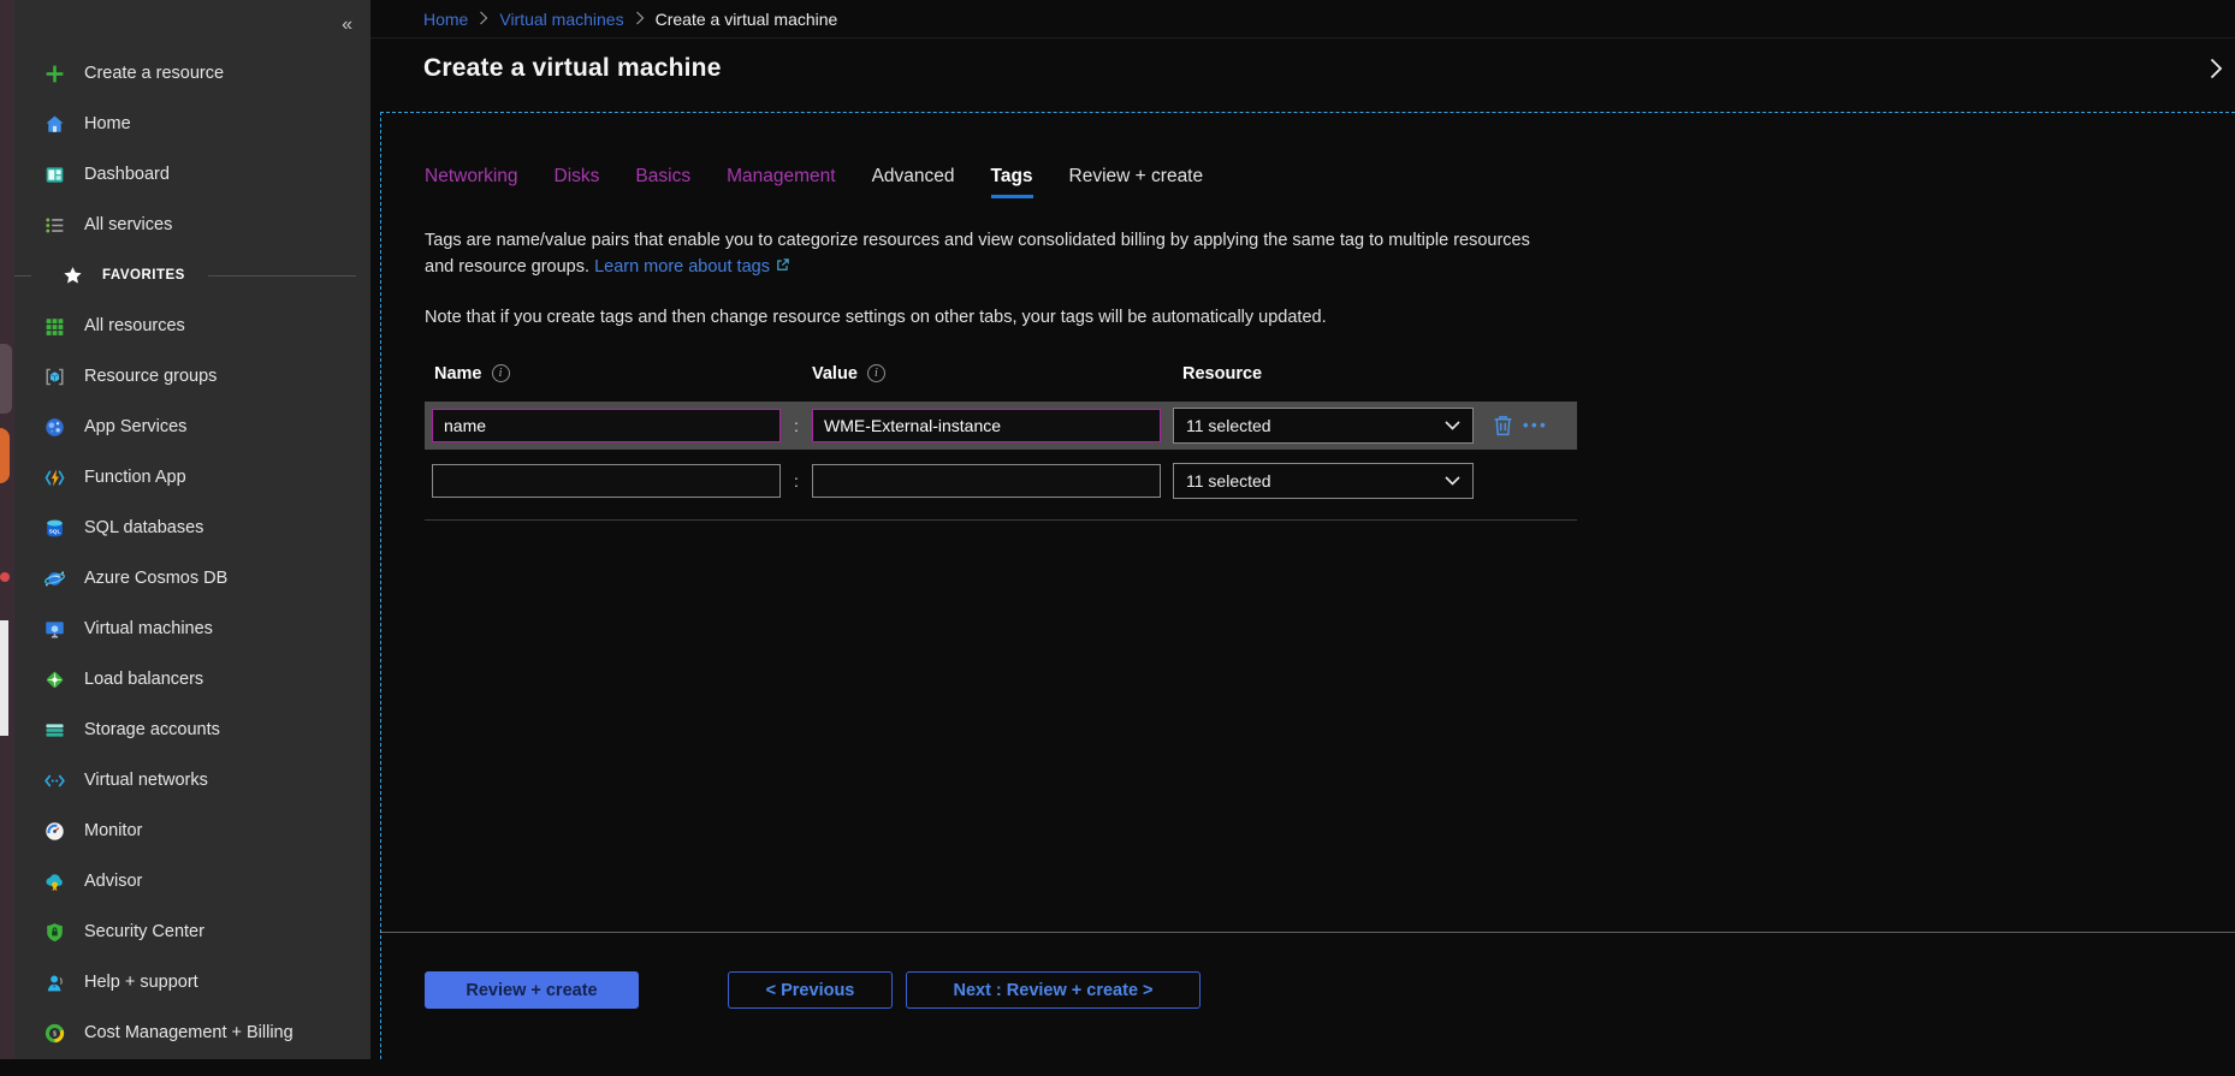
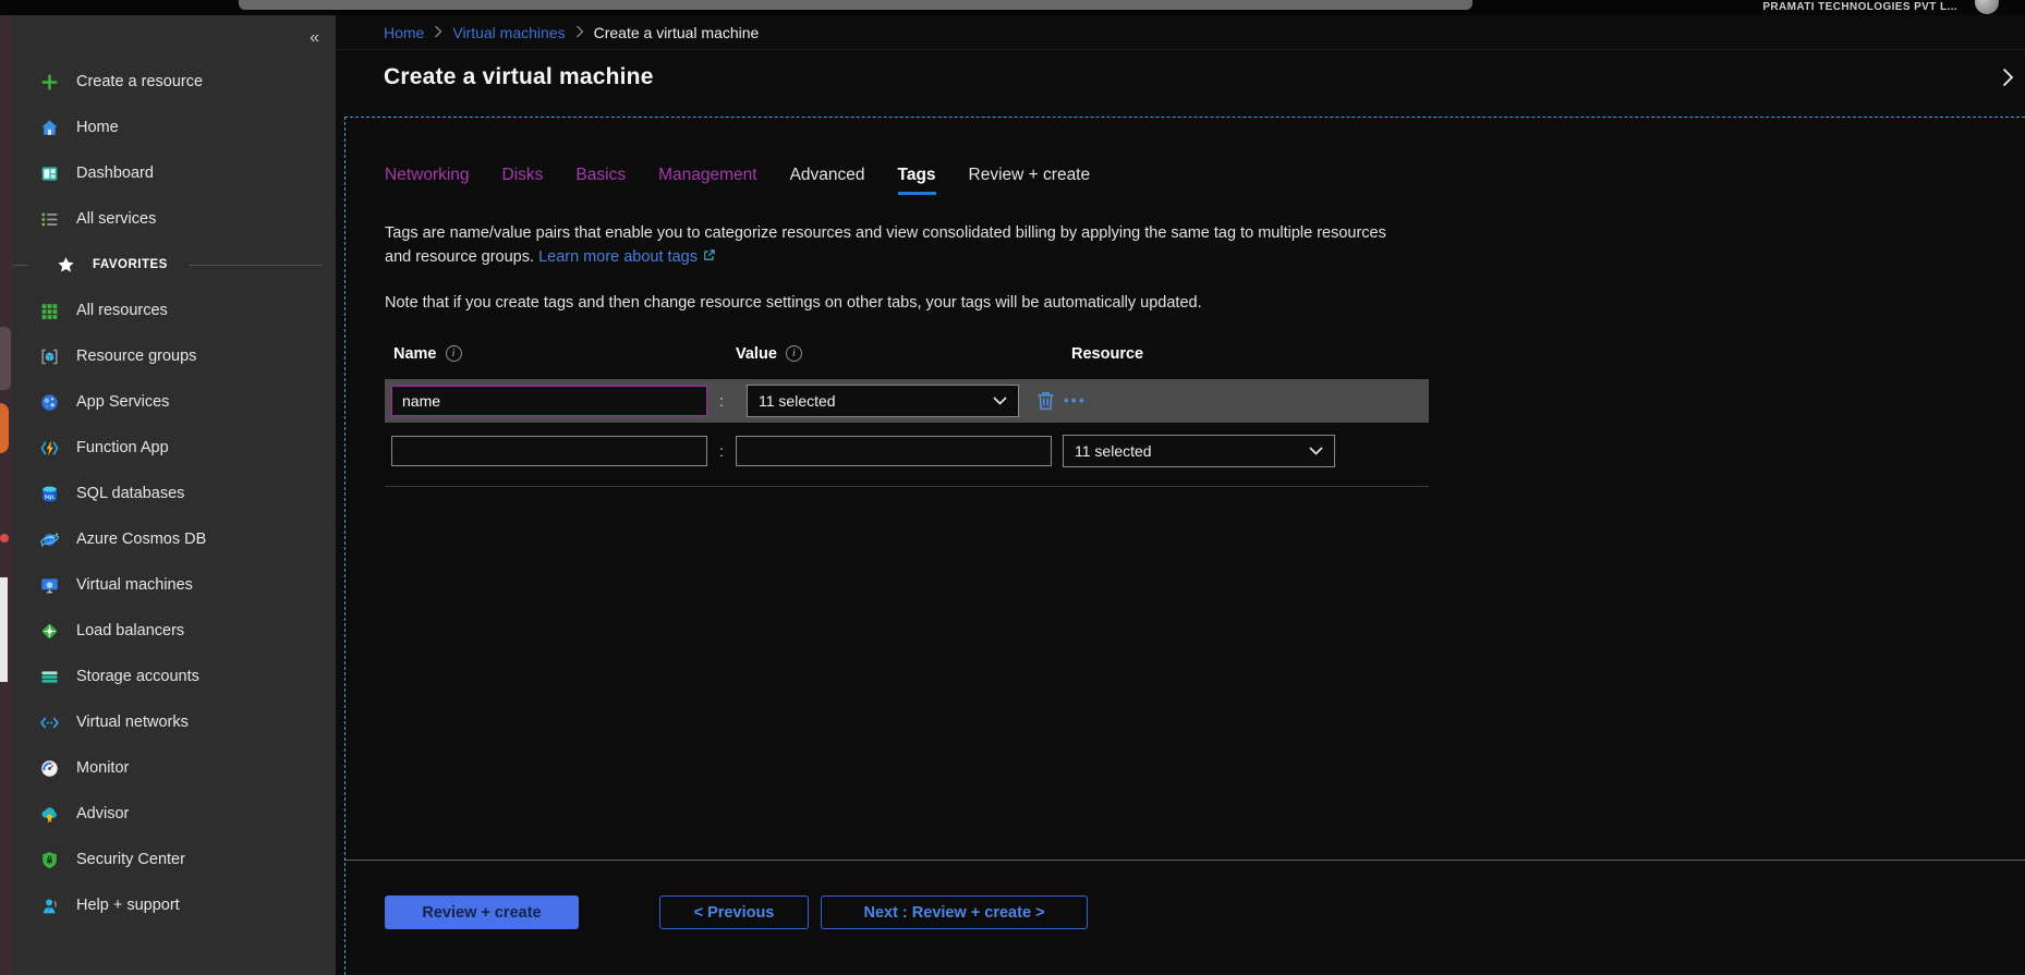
+ PRAMATI TECHNOLOGIES PVT L...
  «
  Create a resource
  Home
  Dashboard
  All services
  FAVORITES
  All resources
  Resource groups
  App Services
  Function App
  SQL databases
  Azure Cosmos DB
  Virtual machines
  Load balancers
  Storage accounts
  Virtual networks
  Monitor
  Advisor
  Security Center
  Help + support
- Cost Management + Billing
  Home
  Virtual machines
  Create a virtual machine
  Create a virtual machine
  Networking
  Disks
  Basics
  Management
  Advanced
  Tags
  Review + create
  Tags are name/value pairs that enable you to categorize resources and view consolidated billing by applying the same tag to multiple resources and resource groups. Learn more about tags
  Note that if you create tags and then change resource settings on other tabs, your tags will be automatically updated.
  Name
  i
  Value
  i
  Resource
  name
  :
- WME-External-instance
  11 selected
  •••
  :
  11 selected
  Review + create
  < Previous
  Next : Review + create >
